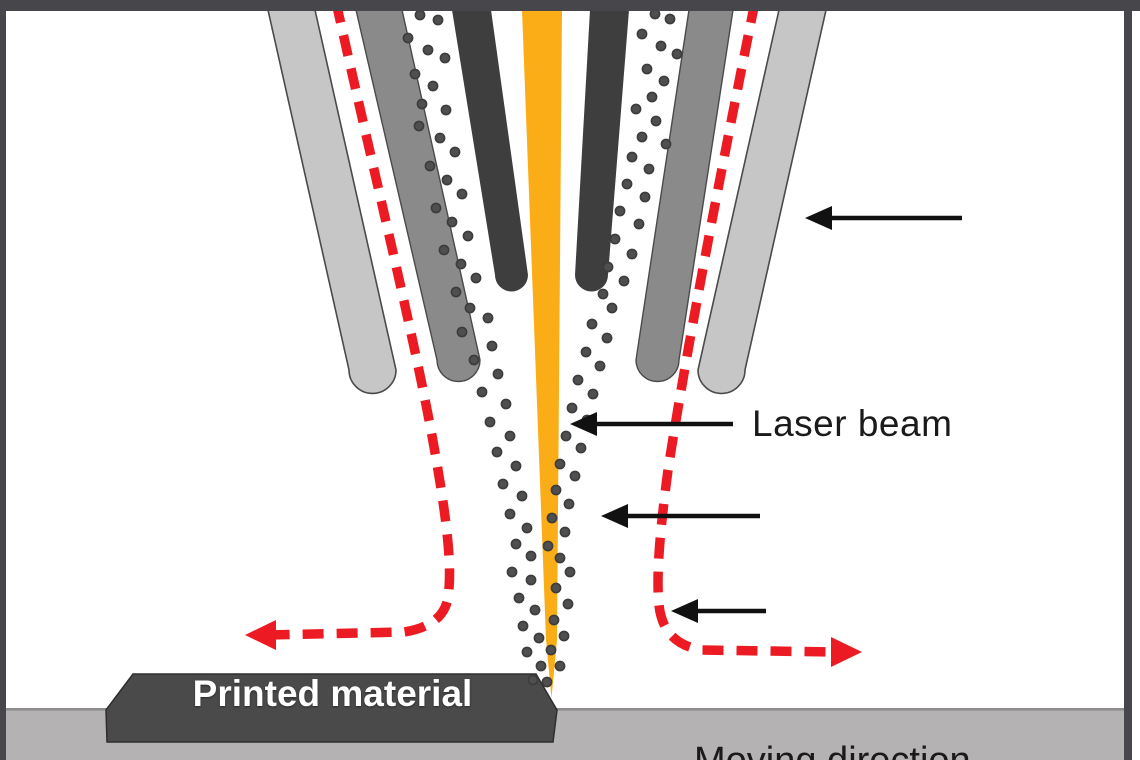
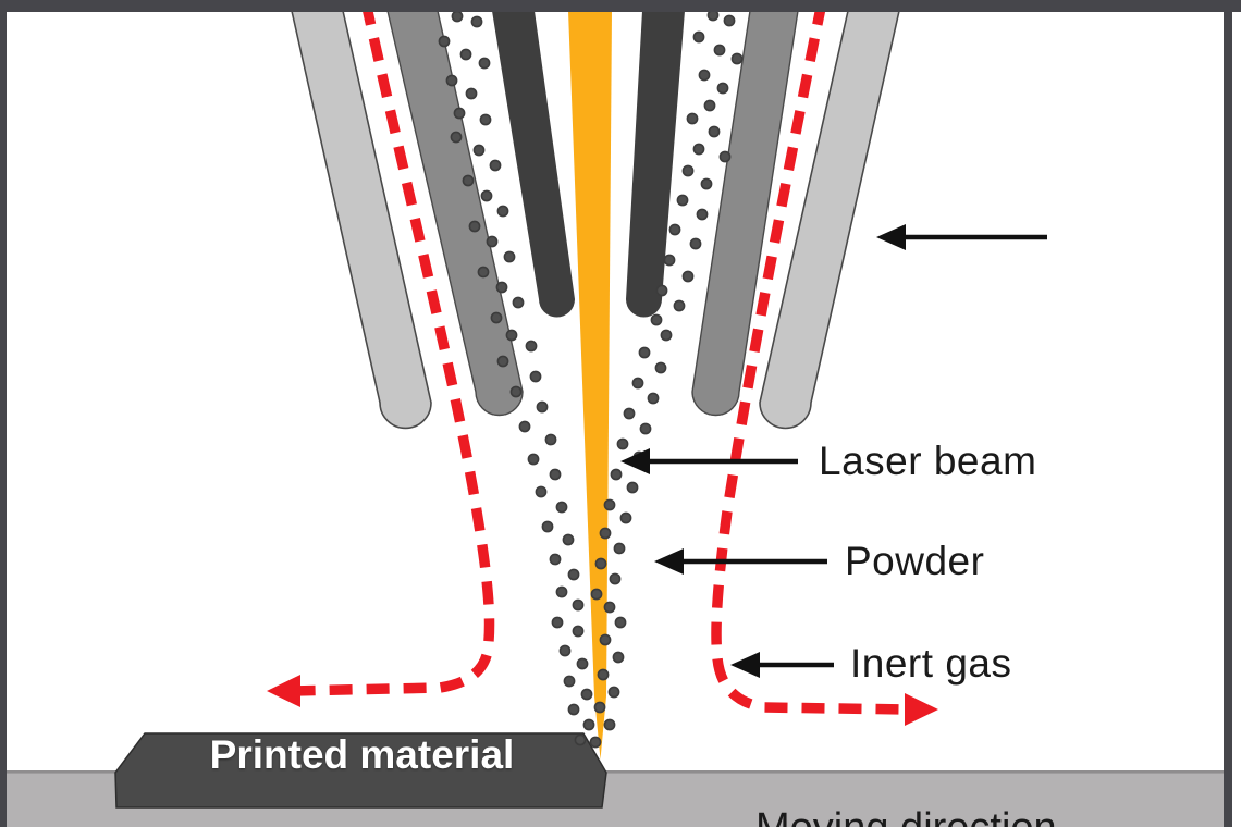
  Laser beam
+ Powder
+ Inert gas
  Printed material
